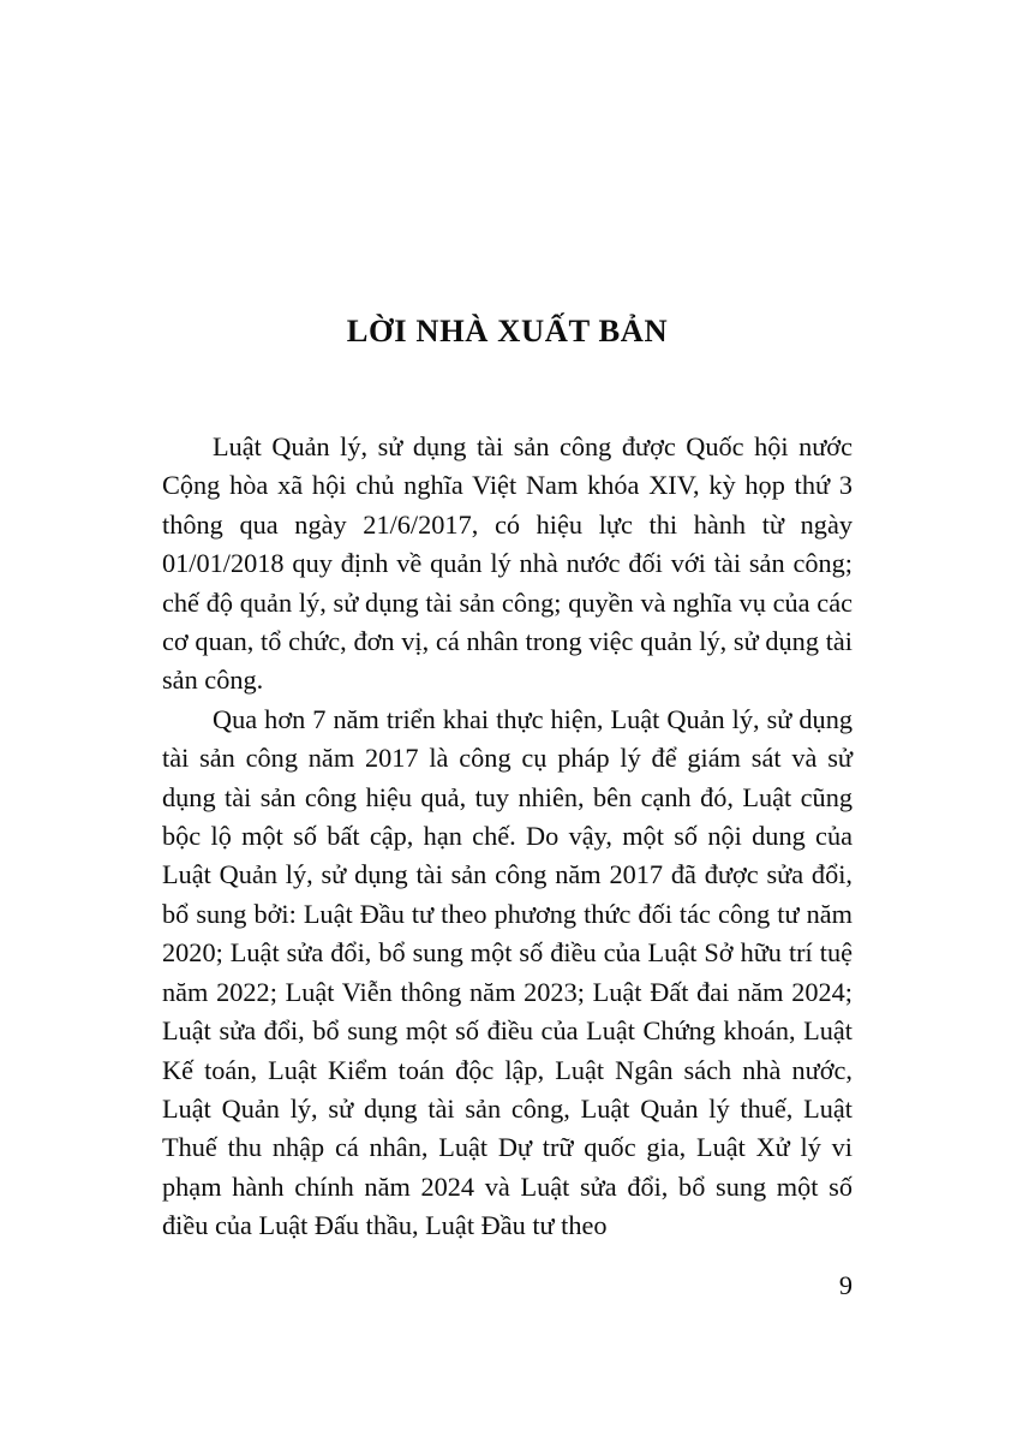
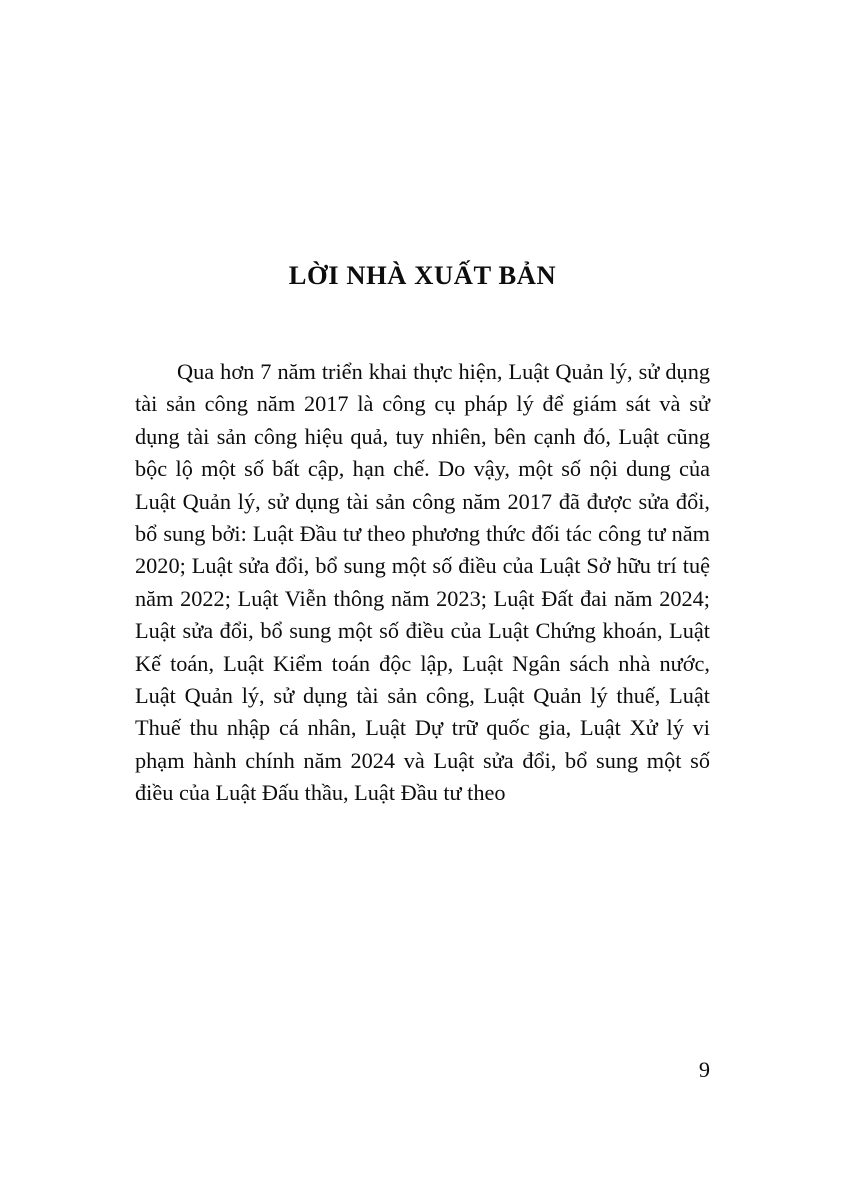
  LỜI NHÀ XUẤT BẢN
- Luật Quản lý, sử dụng tài sản công được Quốc hội nước Cộng hòa xã hội chủ nghĩa Việt Nam khóa XIV, kỳ họp thứ 3 thông qua ngày 21/6/2017, có hiệu lực thi hành từ ngày 01/01/2018 quy định về quản lý nhà nước đối với tài sản công; chế độ quản lý, sử dụng tài sản công; quyền và nghĩa vụ của các cơ quan, tổ chức, đơn vị, cá nhân trong việc quản lý, sử dụng tài sản công.
  Qua hơn 7 năm triển khai thực hiện, Luật Quản lý, sử dụng tài sản công năm 2017 là công cụ pháp lý để giám sát và sử dụng tài sản công hiệu quả, tuy nhiên, bên cạnh đó, Luật cũng bộc lộ một số bất cập, hạn chế. Do vậy, một số nội dung của Luật Quản lý, sử dụng tài sản công năm 2017 đã được sửa đổi, bổ sung bởi: Luật Đầu tư theo phương thức đối tác công tư năm 2020; Luật sửa đổi, bổ sung một số điều của Luật Sở hữu trí tuệ năm 2022; Luật Viễn thông năm 2023; Luật Đất đai năm 2024; Luật sửa đổi, bổ sung một số điều của Luật Chứng khoán, Luật Kế toán, Luật Kiểm toán độc lập, Luật Ngân sách nhà nước, Luật Quản lý, sử dụng tài sản công, Luật Quản lý thuế, Luật Thuế thu nhập cá nhân, Luật Dự trữ quốc gia, Luật Xử lý vi phạm hành chính năm 2024 và Luật sửa đổi, bổ sung một số điều của Luật Đấu thầu, Luật Đầu tư theo
  9
